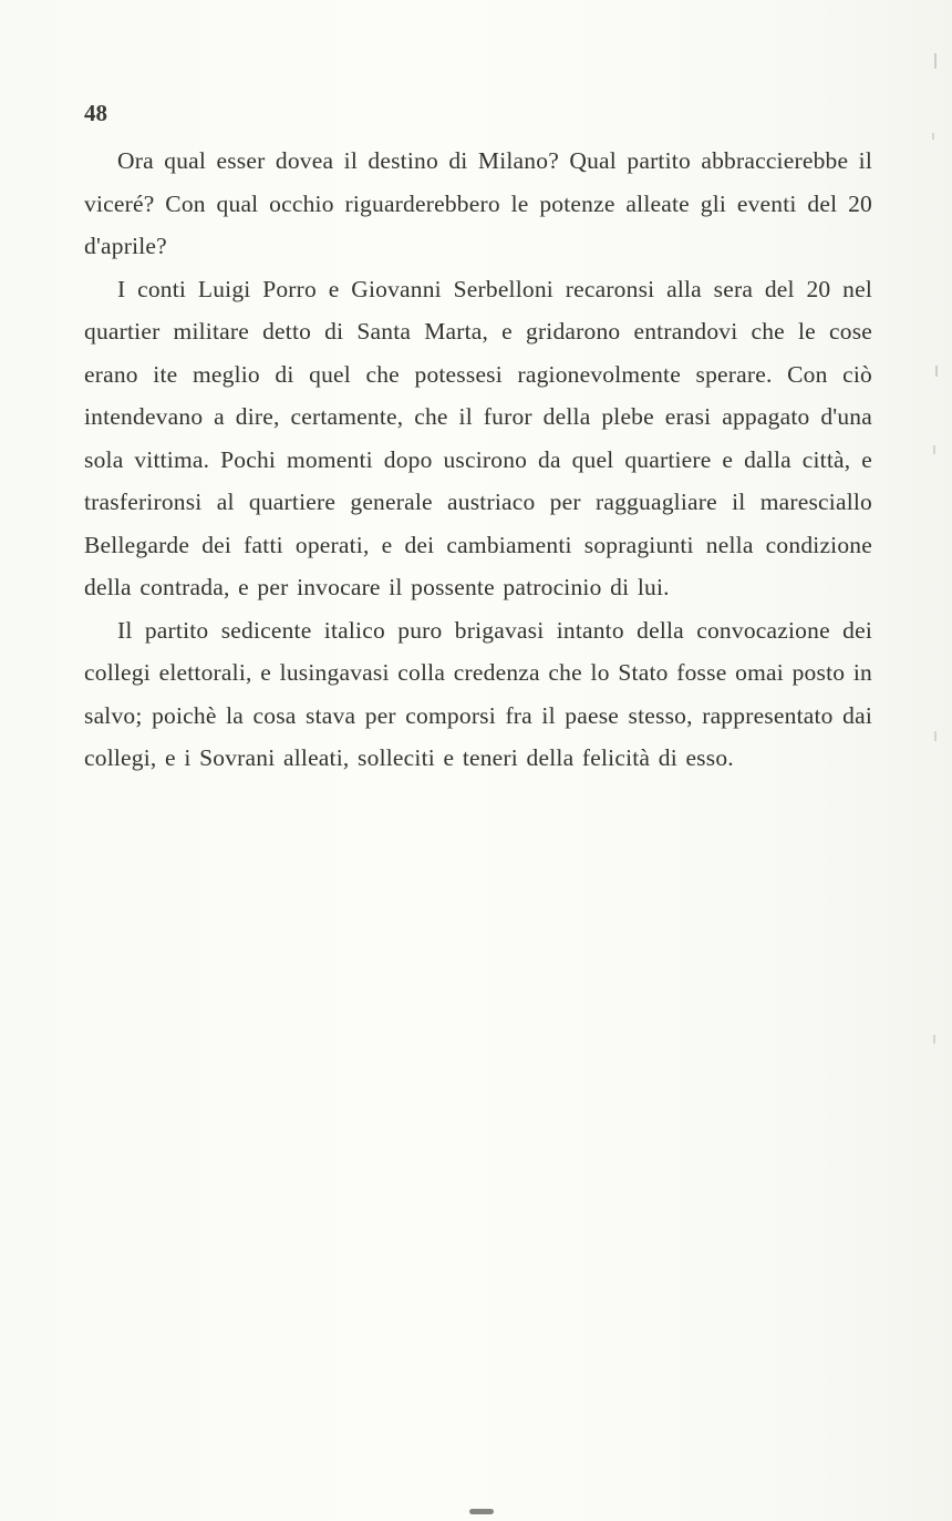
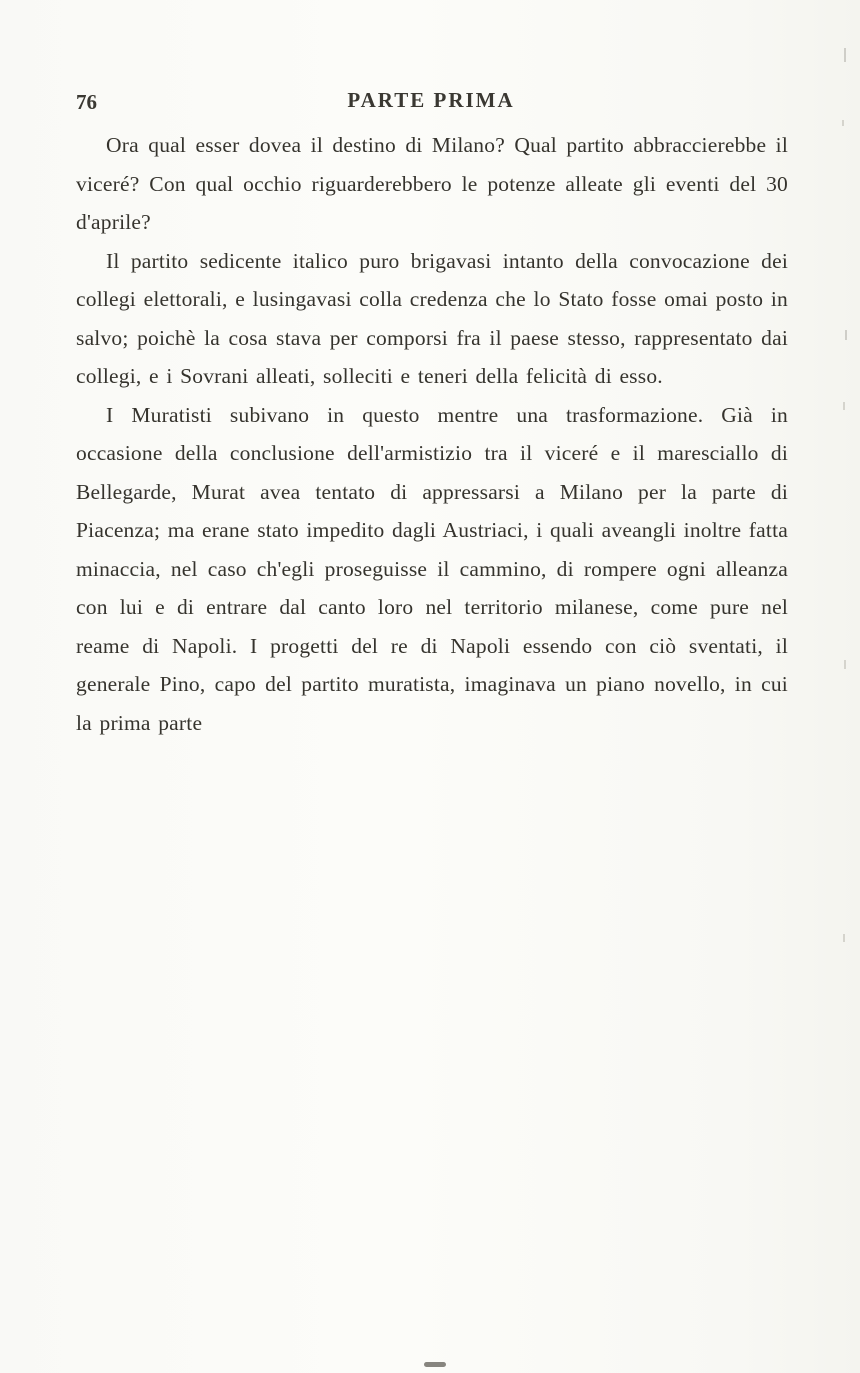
- 48
+ 76
+ PARTE PRIMA
- Ora qual esser dovea il destino di Milano? Qual partito abbraccierebbe il viceré? Con qual occhio riguarderebbero le potenze alleate gli eventi del 20 d'aprile?
+ Ora qual esser dovea il destino di Milano? Qual partito abbraccierebbe il viceré? Con qual occhio riguarderebbero le potenze alleate gli eventi del 30 d'aprile?
- I conti Luigi Porro e Giovanni Serbelloni recaronsi alla sera del 20 nel quartier militare detto di Santa Marta, e gridarono entrandovi che le cose erano ite meglio di quel che potessesi ragionevolmente sperare. Con ciò intendevano a dire, certamente, che il furor della plebe erasi appagato d'una sola vittima. Pochi momenti dopo uscirono da quel quartiere e dalla città, e trasferironsi al quartiere generale austriaco per ragguagliare il maresciallo Bellegarde dei fatti operati, e dei cambiamenti sopragiunti nella condizione della contrada, e per invocare il possente patrocinio di lui.
  Il partito sedicente italico puro brigavasi intanto della convocazione dei collegi elettorali, e lusingavasi colla credenza che lo Stato fosse omai posto in salvo; poichè la cosa stava per comporsi fra il paese stesso, rappresentato dai collegi, e i Sovrani alleati, solleciti e teneri della felicità di esso.
+ I Muratisti subivano in questo mentre una trasformazione. Già in occasione della conclusione dell'armistizio tra il viceré e il maresciallo di Bellegarde, Murat avea tentato di appressarsi a Milano per la parte di Piacenza; ma erane stato impedito dagli Austriaci, i quali aveangli inoltre fatta minaccia, nel caso ch'egli proseguisse il cammino, di rompere ogni alleanza con lui e di entrare dal canto loro nel territorio milanese, come pure nel reame di Napoli. I progetti del re di Napoli essendo con ciò sventati, il generale Pino, capo del partito muratista, imaginava un piano novello, in cui la prima parte
